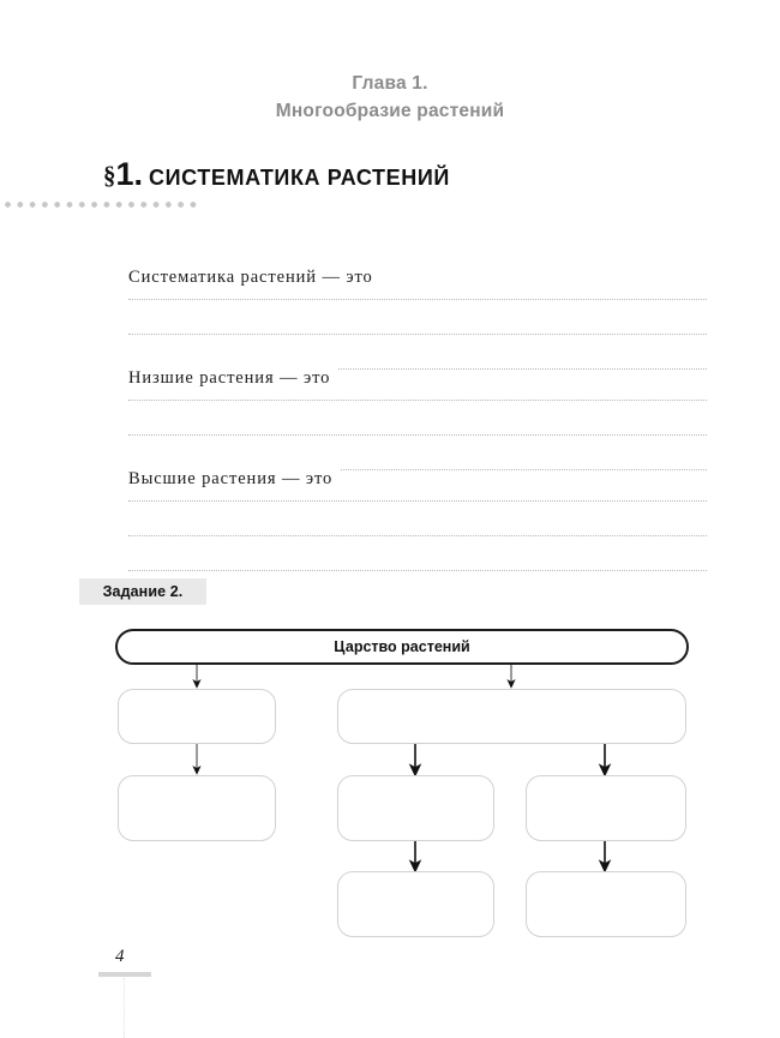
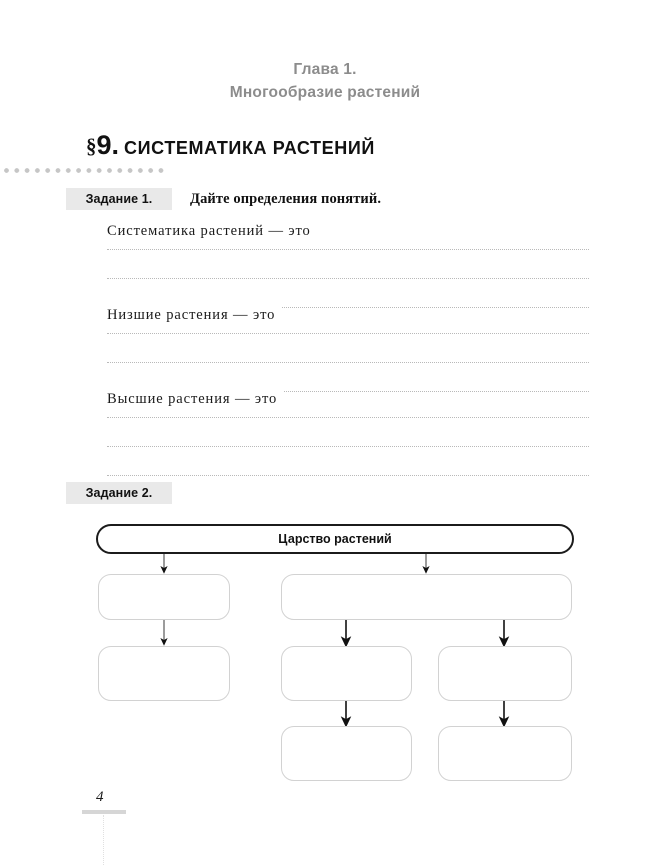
  Глава 1.
  Многообразие растений
- §1. СИСТЕМАТИКА РАСТЕНИЙ
+ §9. СИСТЕМАТИКА РАСТЕНИЙ
+ Задание 1.
+ Дайте определения понятий.
  Систематика растений — это
  Низшие растения — это
  Высшие растения — это
  Задание 2.
  Царство растений
  4
